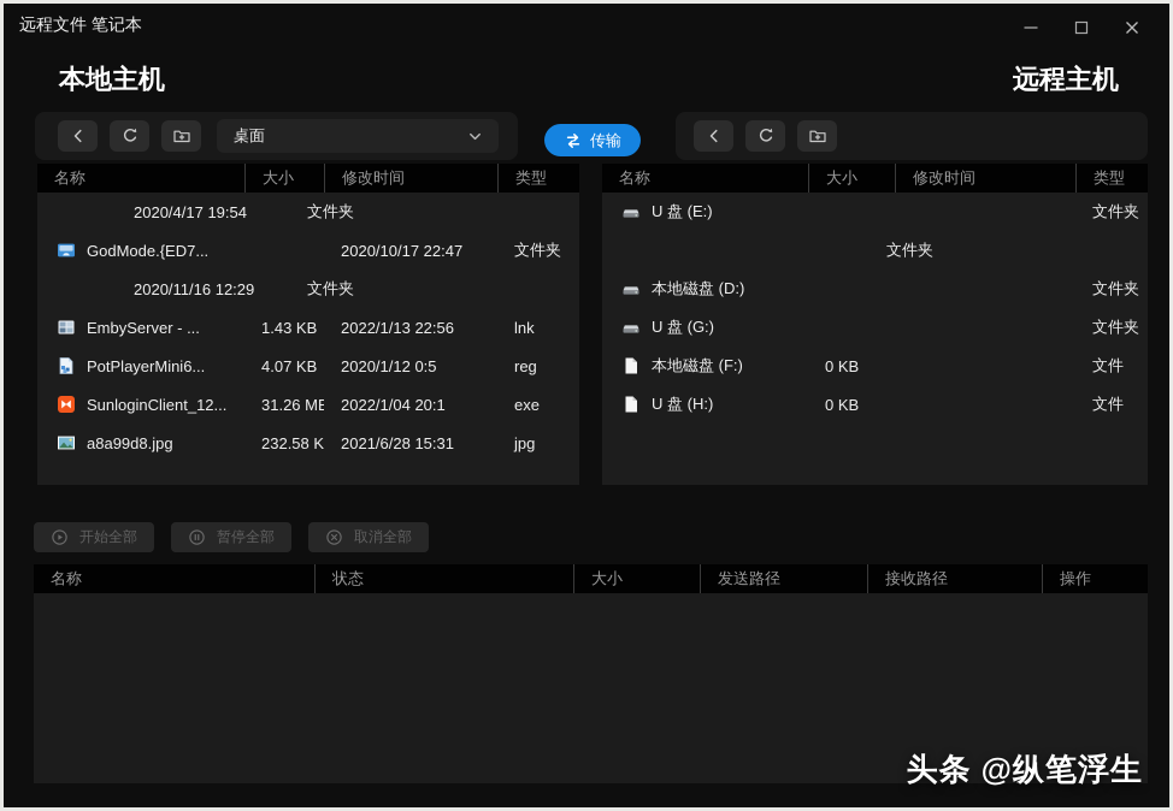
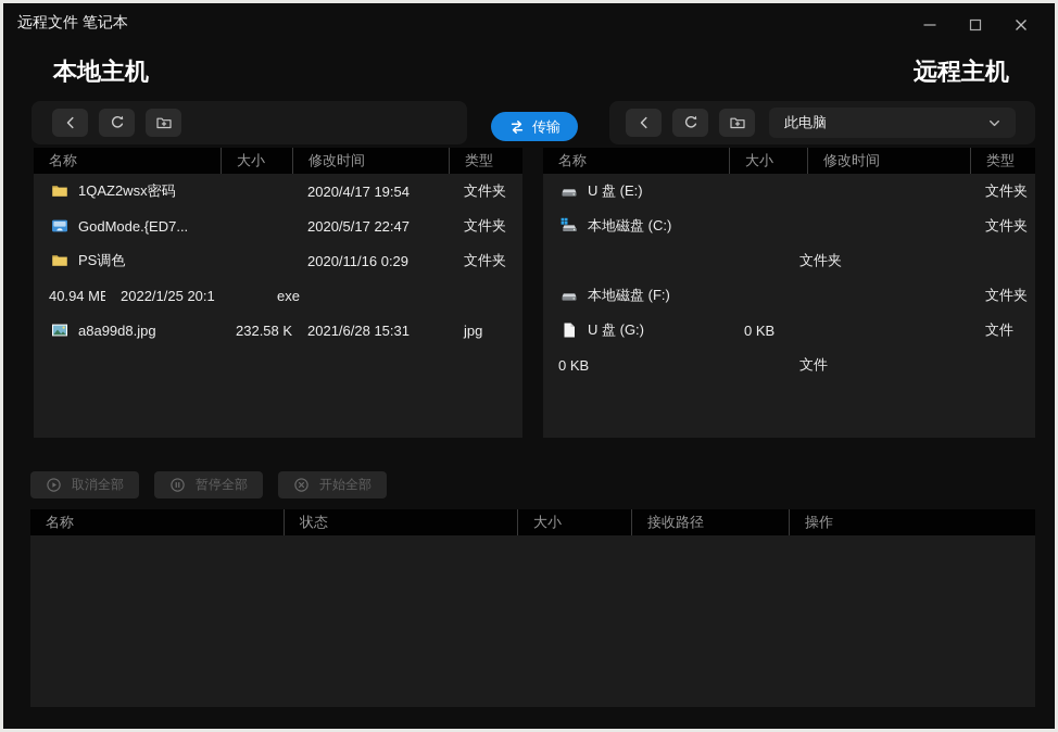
  远程文件 笔记本
  本地主机
  远程主机
- 桌面
  传输
+ 此电脑
  名称
  大小
  修改时间
  类型
+ 1QAZ2wsx密码
  2020/4/17 19:54
  文件夹
  GodMode.{ED7...
- 2020/10/17 22:47
+ 2020/5/17 22:47
  文件夹
+ PS调色
- 2020/11/16 12:29
+ 2020/11/16 0:29
  文件夹
- EmbyServer - ...
- 1.43 KB
- 2022/1/13 22:56
- lnk
- PotPlayerMini6...
- 4.07 KB
- 2020/1/12 0:5
- reg
- SunloginClient_12...
- 31.26 MB
+ 40.94 MB
- 2022/1/04 20:1
+ 2022/1/25 20:1
  exe
  a8a99d8.jpg
  232.58 K
  2021/6/28 15:31
  jpg
  名称
  大小
  修改时间
  类型
  U 盘 (E:)
  文件夹
+ 本地磁盘 (C:)
  文件夹
- 本地磁盘 (D:)
  文件夹
- U 盘 (G:)
+ 本地磁盘 (F:)
  文件夹
- 本地磁盘 (F:)
+ U 盘 (G:)
  0 KB
  文件
- U 盘 (H:)
  0 KB
  文件
- 开始全部
+ 取消全部
  暂停全部
- 取消全部
+ 开始全部
  名称
  状态
  大小
- 发送路径
  接收路径
  操作
- 头条 @纵笔浮生
